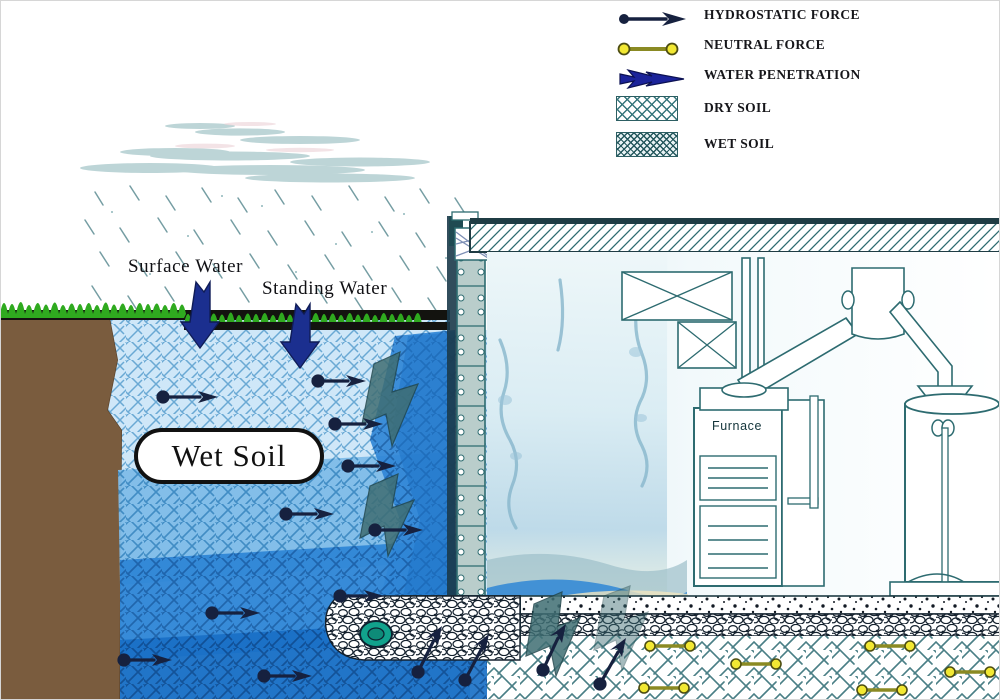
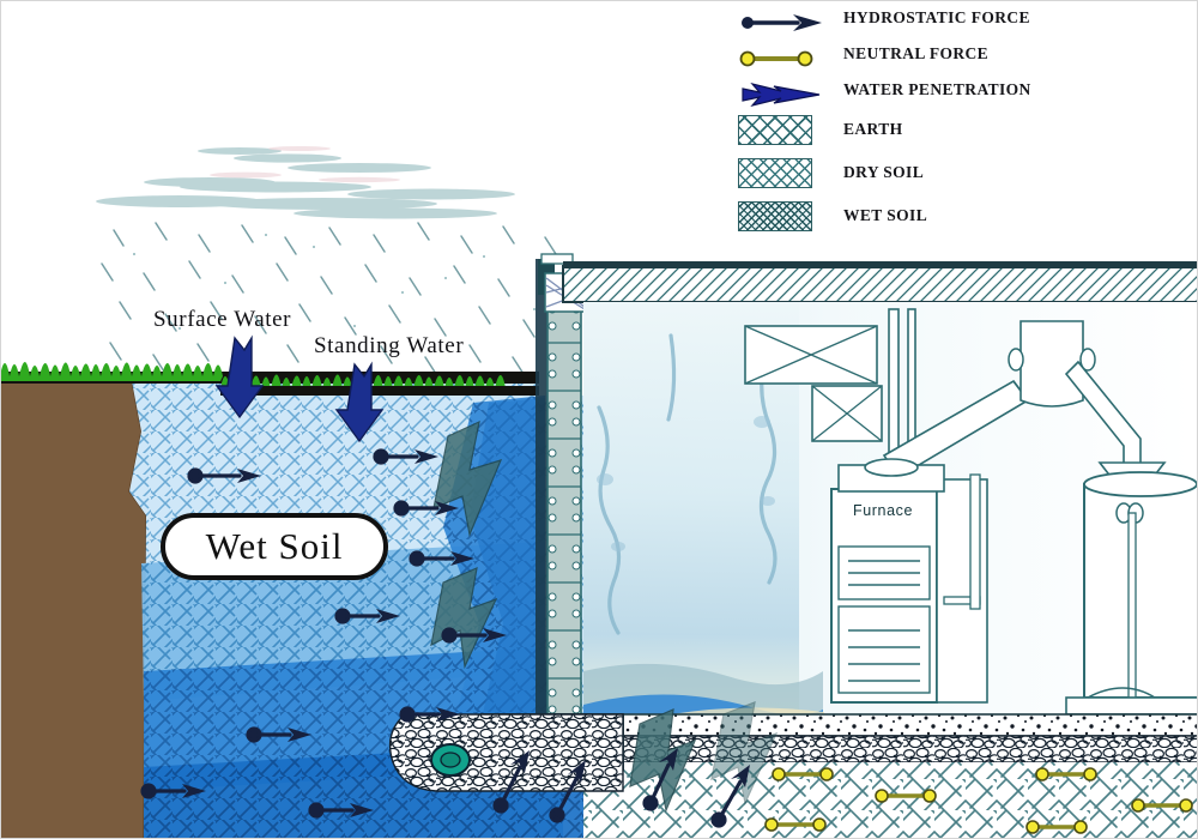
  Surface Water
  Standing Water
  Wet Soil
  Furnace
  HYDROSTATIC FORCE
  NEUTRAL FORCE
  WATER PENETRATION
+ EARTH
  DRY SOIL
  WET SOIL
